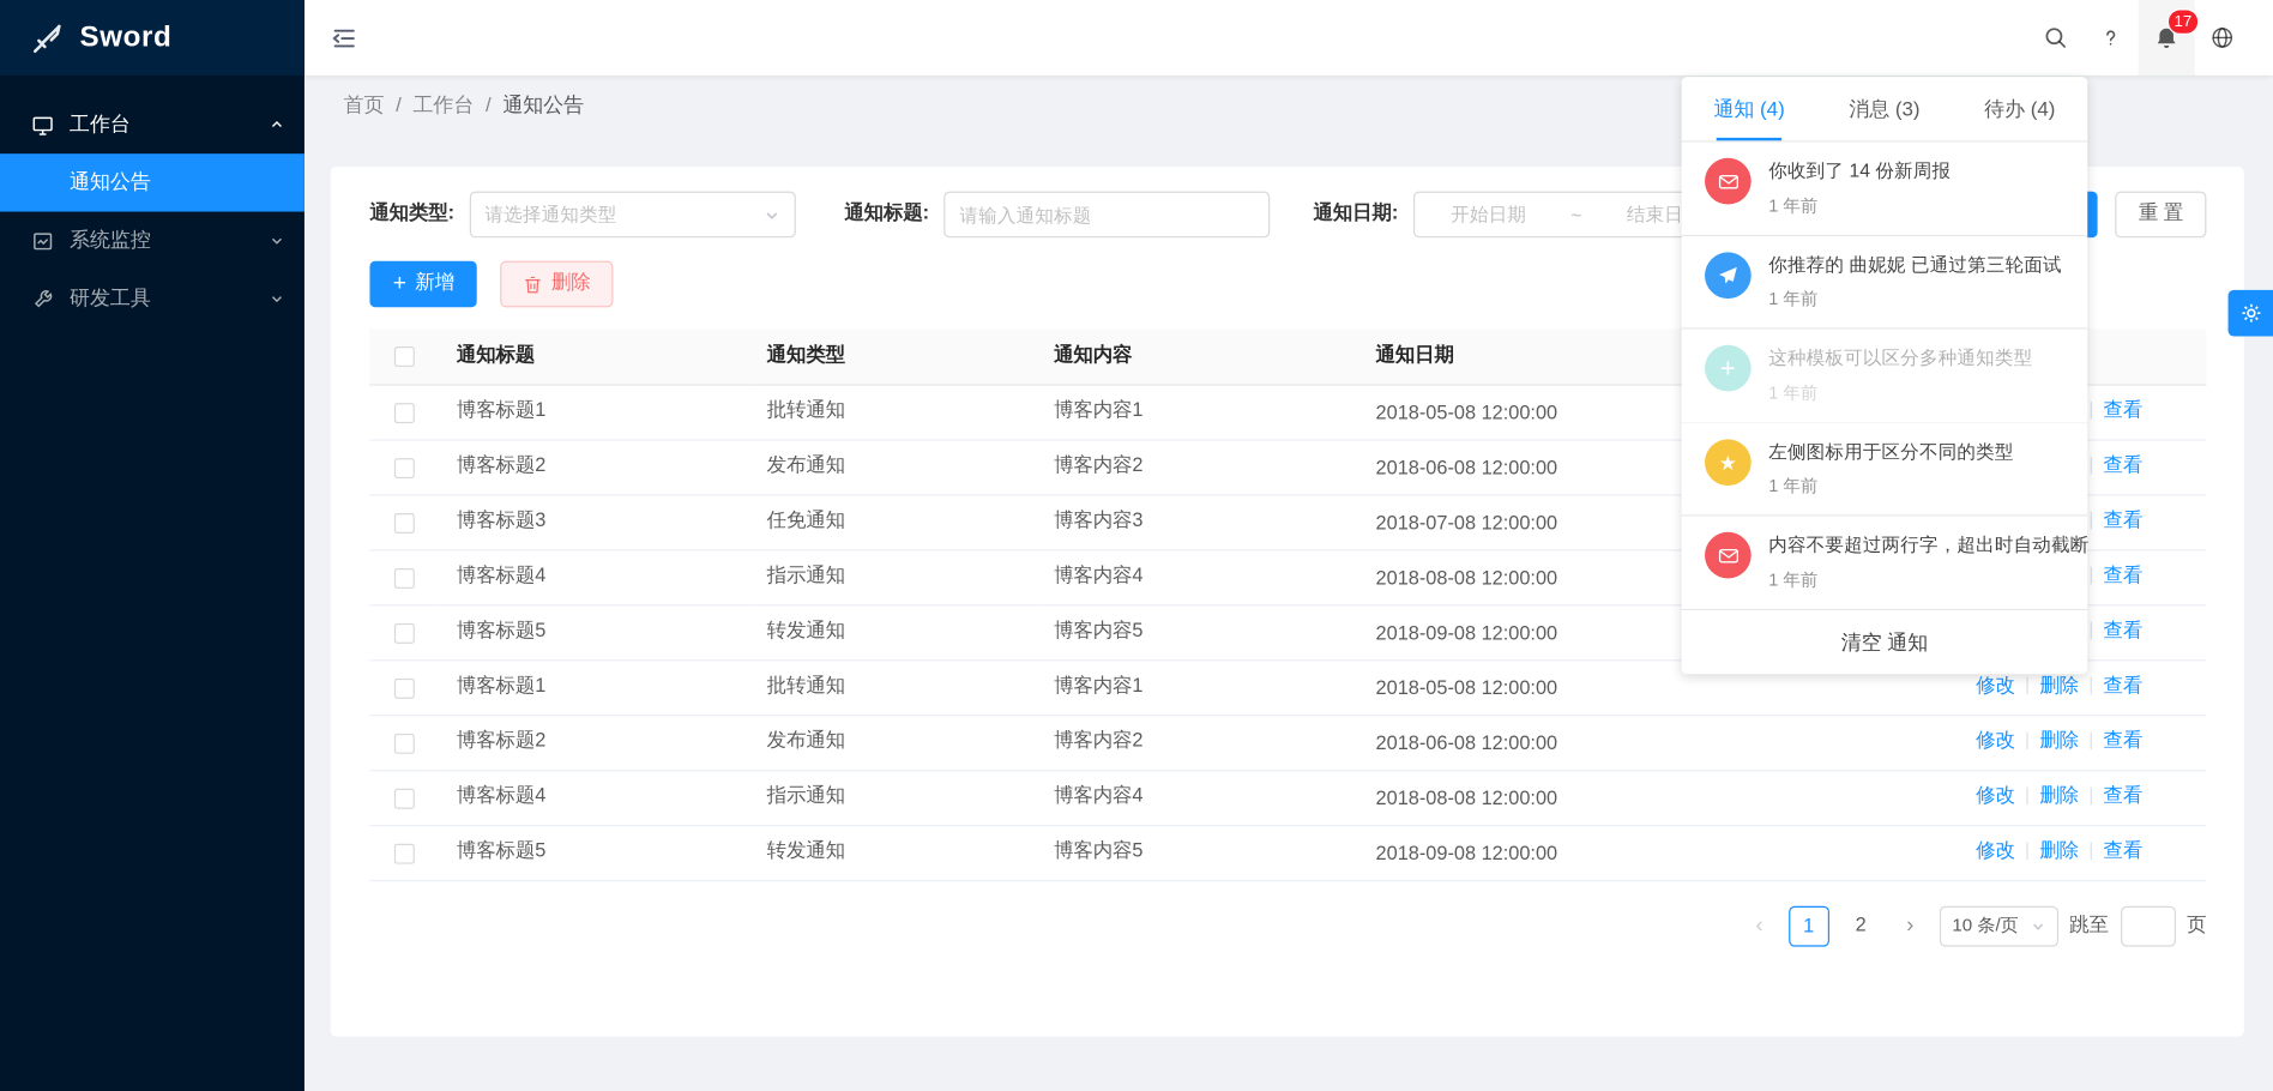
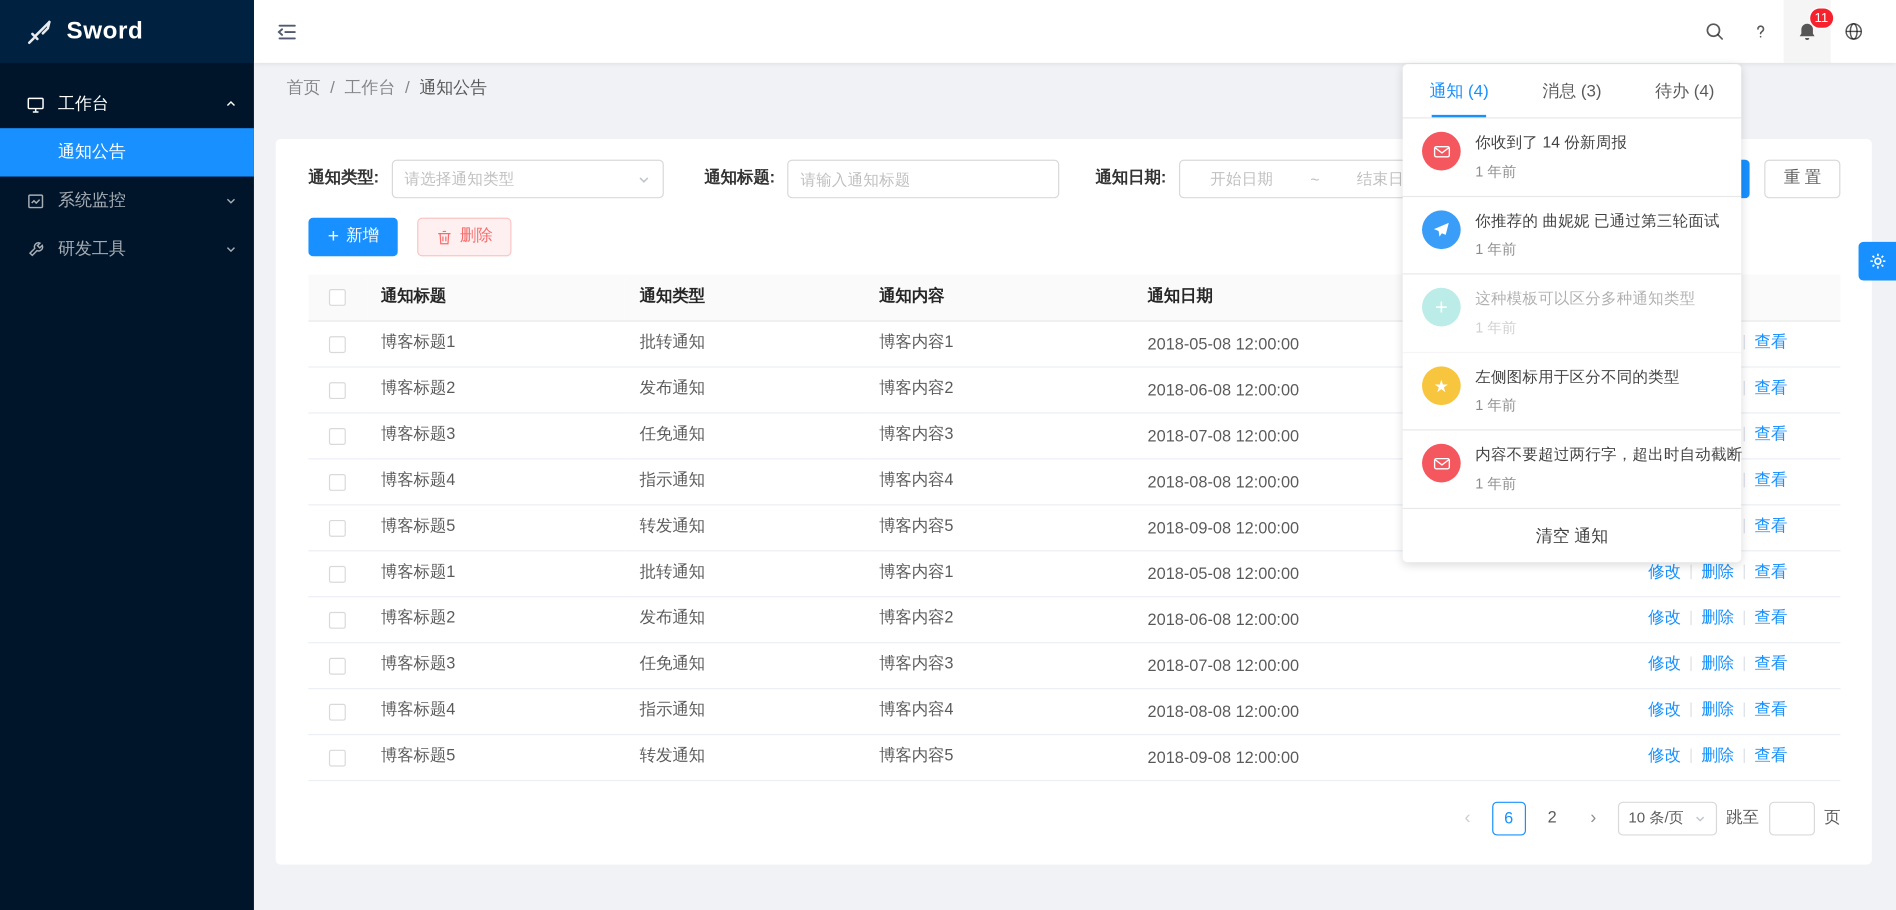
  Sword
  工作台
  通知公告
  系统监控
  研发工具
- 17
+ 11
  首页
  /
  工作台
  /
  通知公告
  通知类型:
  请选择通知类型
  通知标题:
  请输入通知标题
  通知日期:
  开始日期
  ~
  结束日
  重 置
  +
  新增
  删除
  	通知标题	通知类型	通知内容	通知日期
  	博客标题1	批转通知	博客内容1	2018-05-08 12:00:00	查看
  	博客标题2	发布通知	博客内容2	2018-06-08 12:00:00	查看
  	博客标题3	任免通知	博客内容3	2018-07-08 12:00:00	查看
  	博客标题4	指示通知	博客内容4	2018-08-08 12:00:00	查看
  	博客标题5	转发通知	博客内容5	2018-09-08 12:00:00	查看
  	博客标题1	批转通知	博客内容1	2018-05-08 12:00:00	修改 删除 查看
  	博客标题2	发布通知	博客内容2	2018-06-08 12:00:00	修改 删除 查看
+ 	博客标题3	任免通知	博客内容3	2018-07-08 12:00:00	修改 删除 查看
  	博客标题4	指示通知	博客内容4	2018-08-08 12:00:00	修改 删除 查看
  	博客标题5	转发通知	博客内容5	2018-09-08 12:00:00	修改 删除 查看
  ‹
- 1
+ 6
  2
  ›
  10 条/页
  跳至
  页
  通知 (4)
  消息 (3)
  待办 (4)
  你收到了 14 份新周报
  1 年前
  你推荐的 曲妮妮 已通过第三轮面试
  1 年前
  +
  这种模板可以区分多种通知类型
  1 年前
  ★
  左侧图标用于区分不同的类型
  1 年前
  内容不要超过两行字，超出时自动截断
  1 年前
  清空 通知
